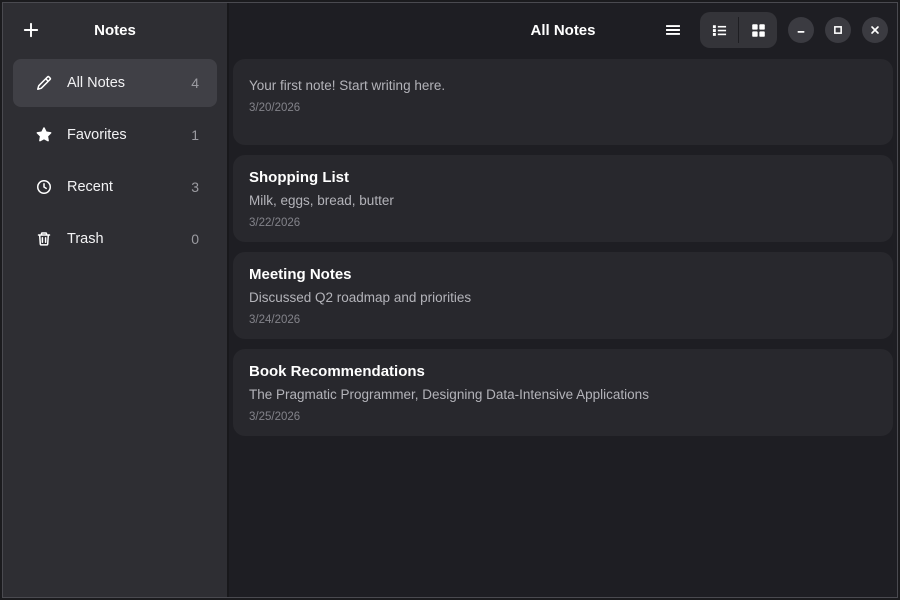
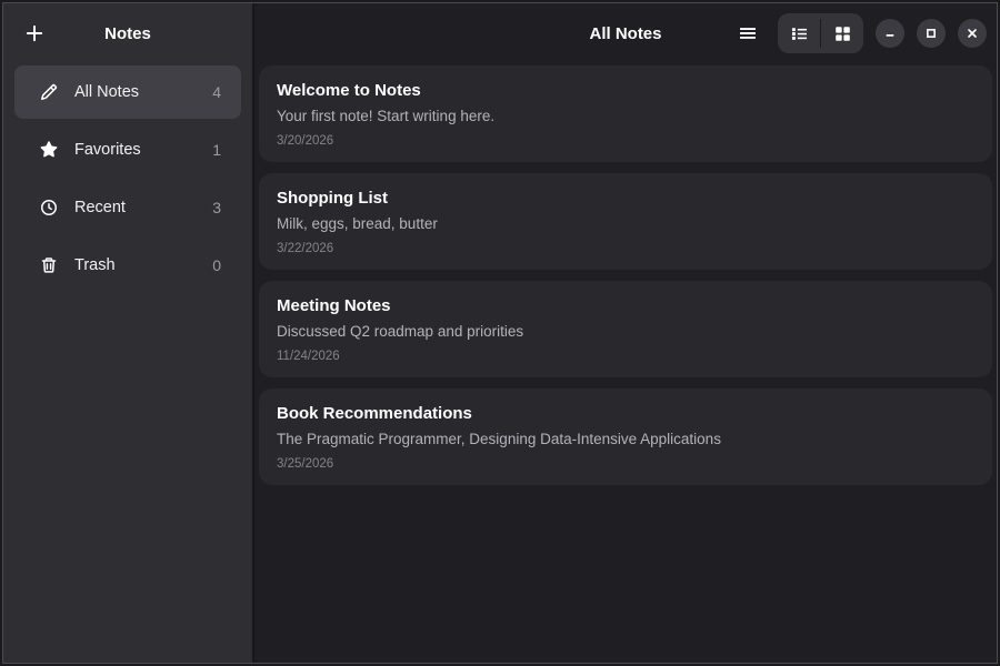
  Notes
  All Notes
  4
  Favorites
  1
  Recent
  3
  Trash
  0
  All Notes
+ Welcome to Notes
  Your first note! Start writing here.
  3/20/2026
  Shopping List
  Milk, eggs, bread, butter
  3/22/2026
  Meeting Notes
  Discussed Q2 roadmap and priorities
- 3/24/2026
+ 11/24/2026
  Book Recommendations
  The Pragmatic Programmer, Designing Data-Intensive Applications
  3/25/2026
